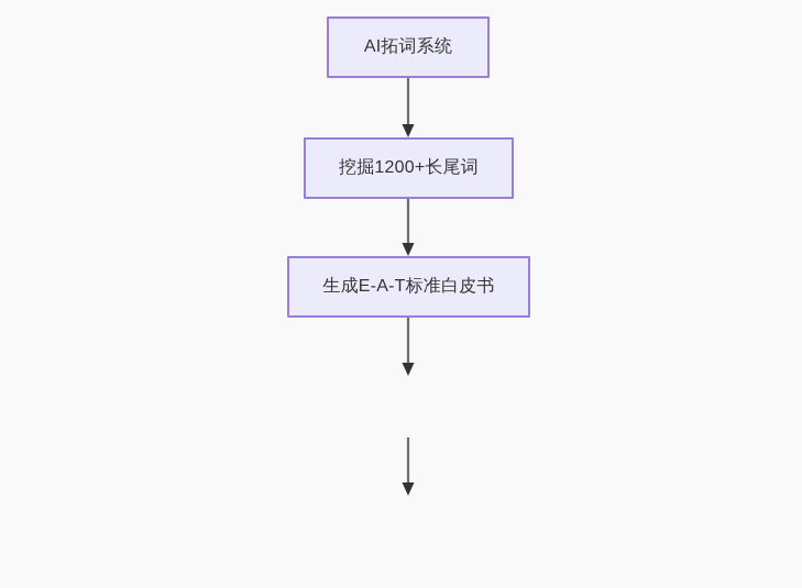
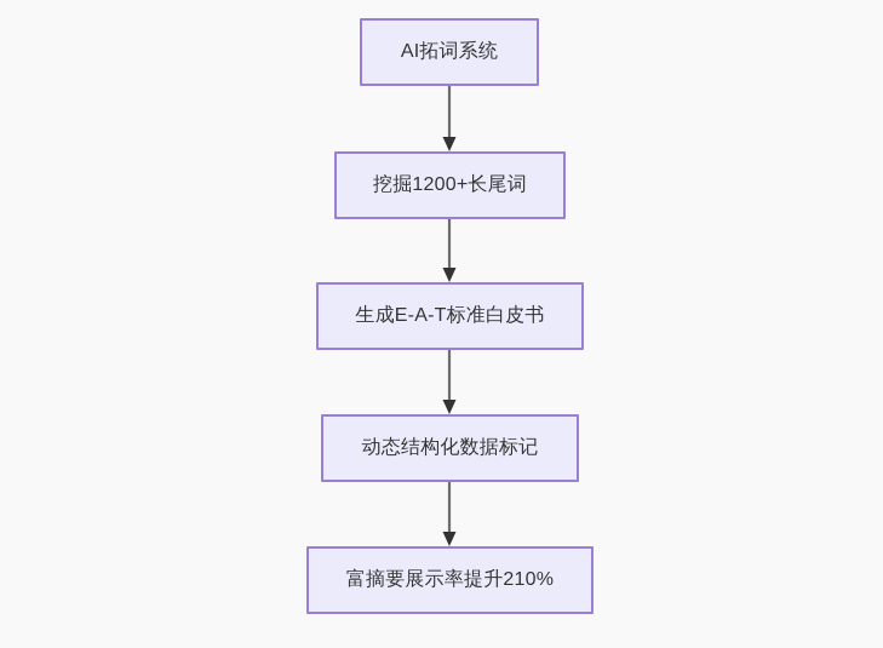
  AI拓词系统
  挖掘1200+长尾词
  生成E-A-T标准白皮书
+ 动态结构化数据标记
+ 富摘要展示率提升210%
